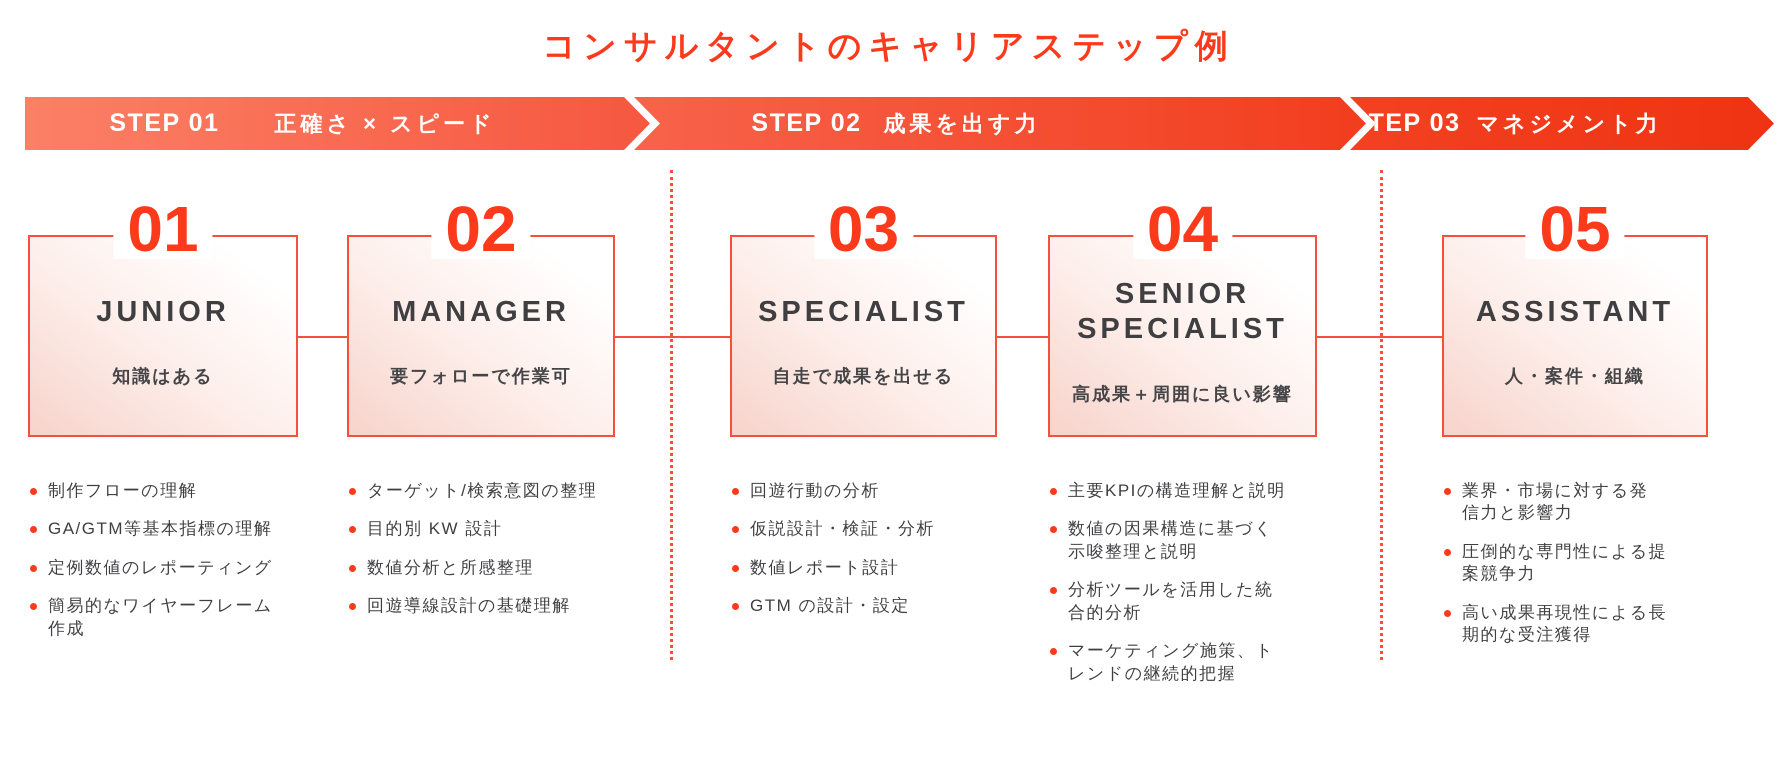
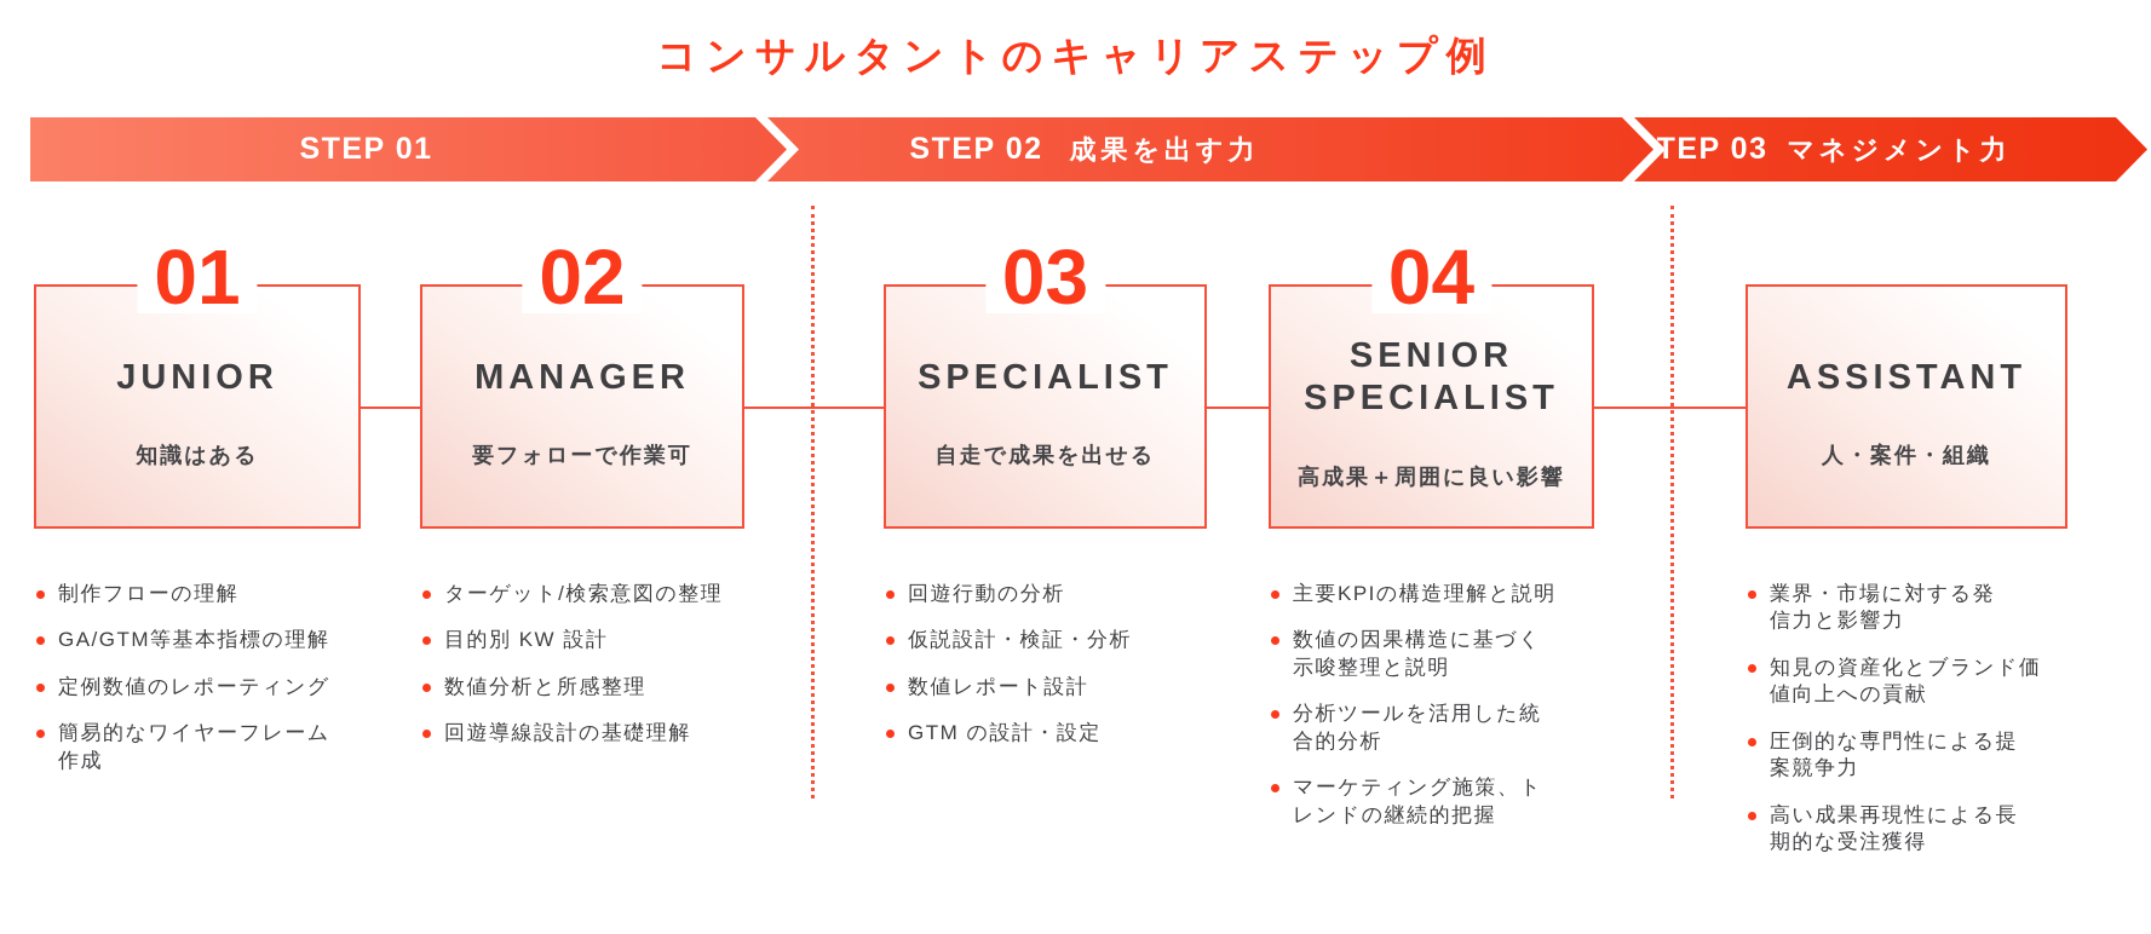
  コンサルタントのキャリアステップ例
  STEP 01
- 正確さ × スピード
  STEP 02
  成果を出す力
  TEP 03
  マネジメント力
  01
  JUNIOR
  知識はある
  制作フローの理解
  GA/GTM等基本指標の理解
  定例数値のレポーティング
  簡易的なワイヤーフレーム
  作成
  02
  MANAGER
  要フォローで作業可
  ターゲット/検索意図の整理
  目的別 KW 設計
  数値分析と所感整理
  回遊導線設計の基礎理解
  03
  SPECIALIST
  自走で成果を出せる
  回遊行動の分析
  仮説設計・検証・分析
  数値レポート設計
  GTM の設計・設定
  04
  SENIOR SPECIALIST
  高成果＋周囲に良い影響
  主要KPIの構造理解と説明
  数値の因果構造に基づく
  示唆整理と説明
  分析ツールを活用した統
  合的分析
  マーケティング施策、ト
  レンドの継続的把握
- 05
  ASSISTANT
  人・案件・組織
  業界・市場に対する発
  信力と影響力
+ 知見の資産化とブランド価
+ 値向上への貢献
  圧倒的な専門性による提
  案競争力
  高い成果再現性による長
  期的な受注獲得
